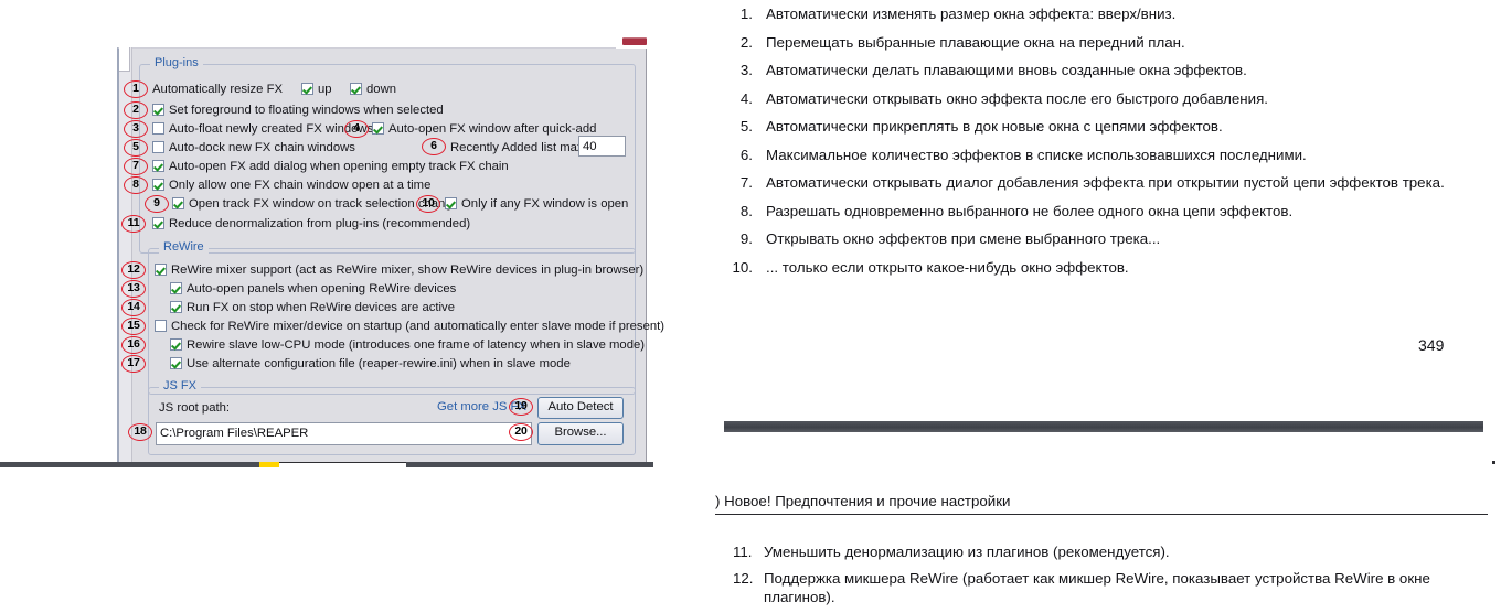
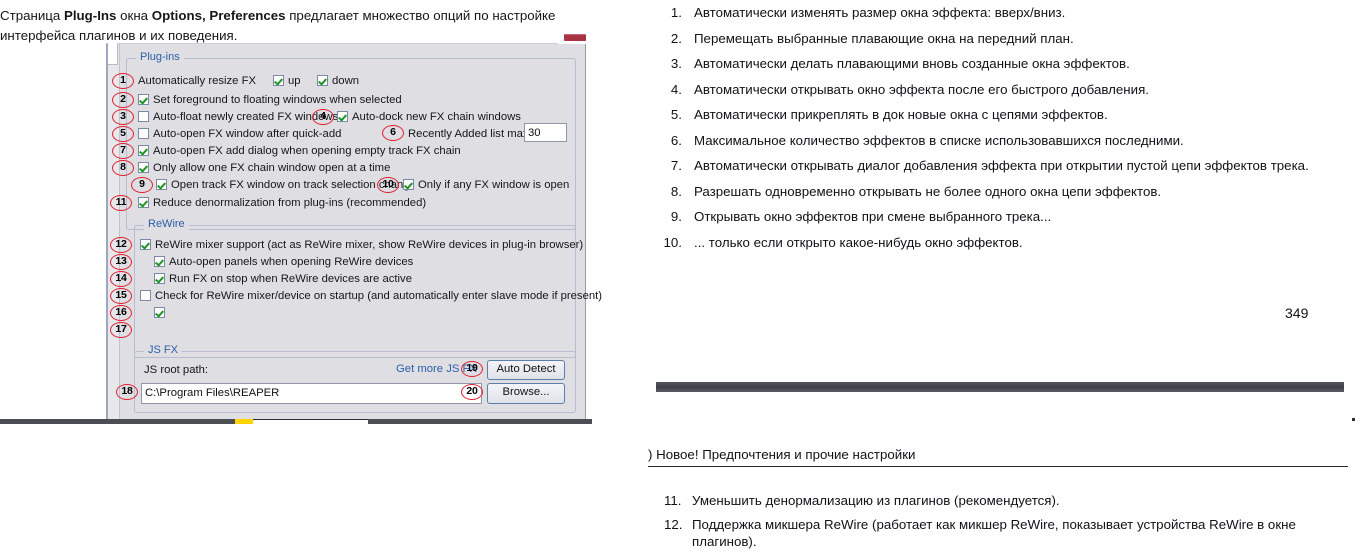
+ Страница Plug-Ins окна Options, Preferences предлагает множество опций по настройке интерфейса плагинов и их поведения.
  Plug-ins
  1
  Automatically resize FX
  up
  down
  2
  Set foreground to floating windows when selected
  3
  Auto-float newly created FX windows
  4
- Auto-open FX window after quick-add
+ Auto-dock new FX chain windows
  5
- Auto-dock new FX chain windows
+ Auto-open FX window after quick-add
  6
  Recently Added list ma
- 40
+ 30
  7
  Auto-open FX add dialog when opening empty track FX chain
  8
  Only allow one FX chain window open at a time
  9
  Open track FX window on track selection chan
  10
  Only if any FX window is open
  11
  Reduce denormalization from plug-ins (recommended)
  ReWire
  12
  ReWire mixer support (act as ReWire mixer, show ReWire devices in plug-in browser)
  13
  Auto-open panels when opening ReWire devices
  14
  Run FX on stop when ReWire devices are active
  15
  Check for ReWire mixer/device on startup (and automatically enter slave mode if present)
  16
- Rewire slave low-CPU mode (introduces one frame of latency when in slave mode)
  17
- Use alternate configuration file (reaper-rewire.ini) when in slave mode
  JS FX
  JS root path:
  Get more JS FX
  19
  Auto Detect
  18
  C:\Program Files\REAPER
  20
  Browse...
  1.
  Автоматически изменять размер окна эффекта: вверх/вниз.
  2.
  Перемещать выбранные плавающие окна на передний план.
  3.
  Автоматически делать плавающими вновь созданные окна эффектов.
  4.
  Автоматически открывать окно эффекта после его быстрого добавления.
  5.
  Автоматически прикреплять в док новые окна с цепями эффектов.
  6.
  Максимальное количество эффектов в списке использовавшихся последними.
  7.
  Автоматически открывать диалог добавления эффекта при открытии пустой цепи эффектов трека.
  8.
- Разрешать одновременно выбранного не более одного окна цепи эффектов.
+ Разрешать одновременно открывать не более одного окна цепи эффектов.
  9.
  Открывать окно эффектов при смене выбранного трека...
  10.
  ... только если открыто какое-нибудь окно эффектов.
  349
  ) Новое! Предпочтения и прочие настройки
  11.
  Уменьшить денормализацию из плагинов (рекомендуется).
  12.
  Поддержка микшера ReWire (работает как микшер ReWire, показывает устройства ReWire в окне плагинов).
